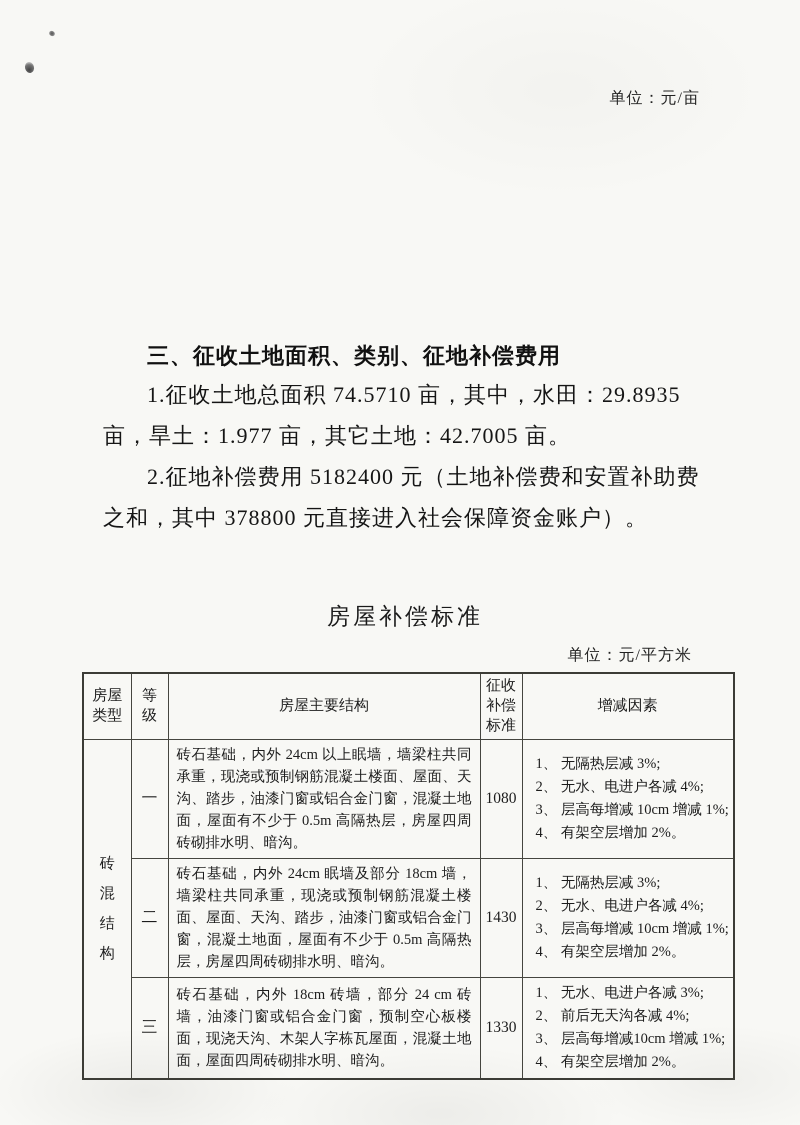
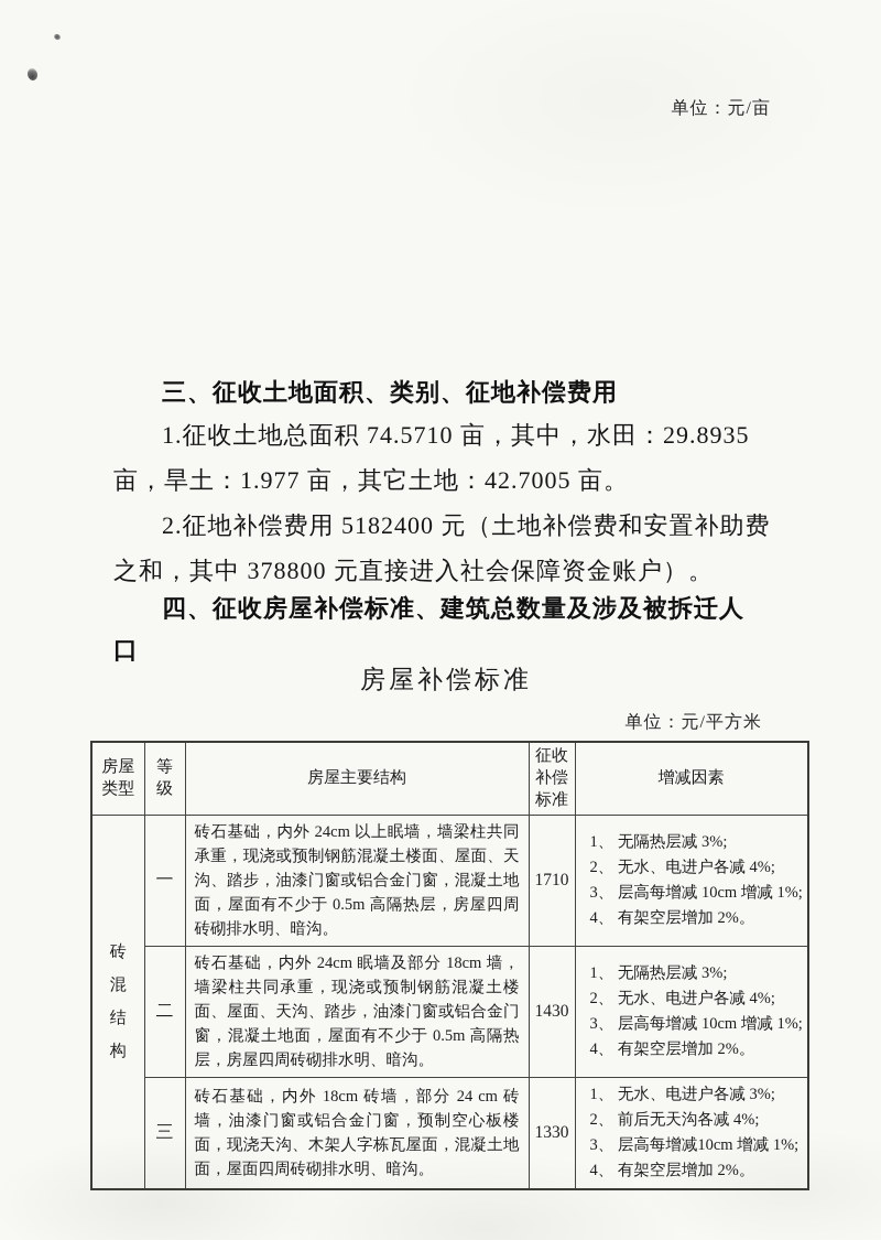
  单位：元/亩
  三、征收土地面积、类别、征地补偿费用
  1.征收土地总面积 74.5710 亩，其中，水田：29.8935
  亩，旱土：1.977 亩，其它土地：42.7005 亩。
  2.征地补偿费用 5182400 元（土地补偿费和安置补助费
  之和，其中 378800 元直接进入社会保障资金账户）。
+ 四、征收房屋补偿标准、建筑总数量及涉及被拆迁人
+ 口
  房屋补偿标准
  单位：元/平方米
  房屋 类型	等 级	房屋主要结构	征收 补偿 标准	增减因素
- 砖混结构	一	砖石基础，内外 24cm 以上眠墙，墙梁柱共同承重，现浇或预制钢筋混凝土楼面、屋面、天沟、踏步，油漆门窗或铝合金门窗，混凝土地面，屋面有不少于 0.5m 高隔热层，房屋四周砖砌排水明、暗沟。	1080	1、 无隔热层减 3%; 2、 无水、电进户各减 4%; 3、 层高每增减 10cm 增减 1%; 4、 有架空层增加 2%。
+ 砖混结构	一	砖石基础，内外 24cm 以上眠墙，墙梁柱共同承重，现浇或预制钢筋混凝土楼面、屋面、天沟、踏步，油漆门窗或铝合金门窗，混凝土地面，屋面有不少于 0.5m 高隔热层，房屋四周砖砌排水明、暗沟。	1710	1、 无隔热层减 3%; 2、 无水、电进户各减 4%; 3、 层高每增减 10cm 增减 1%; 4、 有架空层增加 2%。
  二	砖石基础，内外 24cm 眠墙及部分 18cm 墙，墙梁柱共同承重，现浇或预制钢筋混凝土楼面、屋面、天沟、踏步，油漆门窗或铝合金门窗，混凝土地面，屋面有不少于 0.5m 高隔热层，房屋四周砖砌排水明、暗沟。	1430	1、 无隔热层减 3%; 2、 无水、电进户各减 4%; 3、 层高每增减 10cm 增减 1%; 4、 有架空层增加 2%。
  三	砖石基础，内外 18cm 砖墙，部分 24 cm 砖墙，油漆门窗或铝合金门窗，预制空心板楼面，现浇天沟、木架人字栋瓦屋面，混凝土地面，屋面四周砖砌排水明、暗沟。	1330	1、 无水、电进户各减 3%; 2、 前后无天沟各减 4%; 3、 层高每增减10cm 增减 1%; 4、 有架空层增加 2%。
